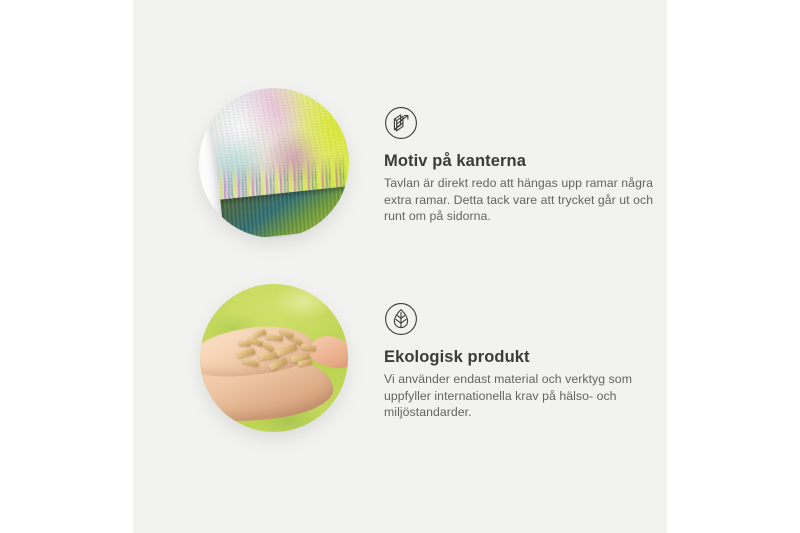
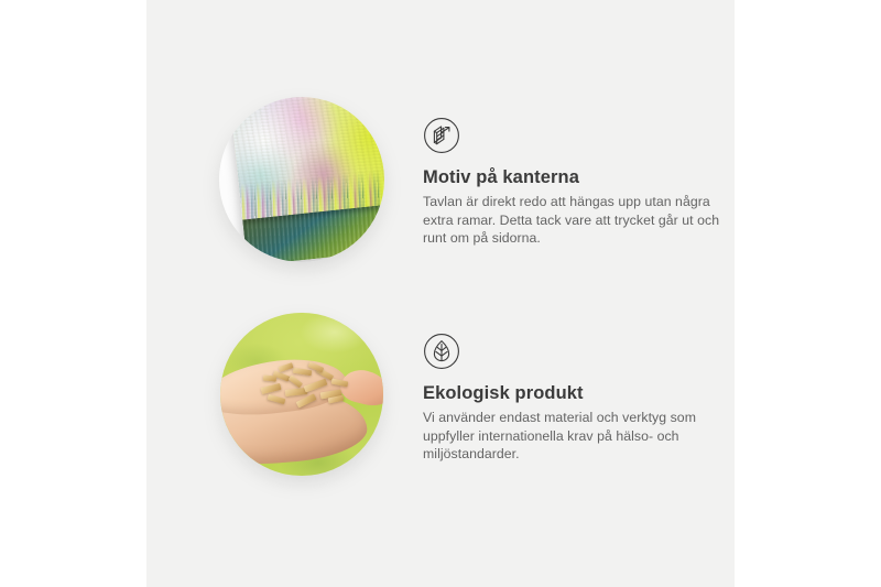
  Motiv på kanterna
- Tavlan är direkt redo att hängas upp ramar några extra ramar. Detta tack vare att trycket går ut och runt om på sidorna.
+ Tavlan är direkt redo att hängas upp utan några extra ramar. Detta tack vare att trycket går ut och runt om på sidorna.
  Ekologisk produkt
  Vi använder endast material och verktyg som uppfyller internationella krav på hälso- och miljöstandarder.
